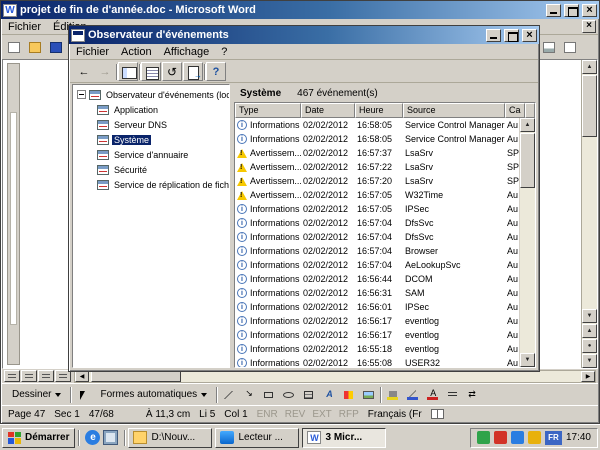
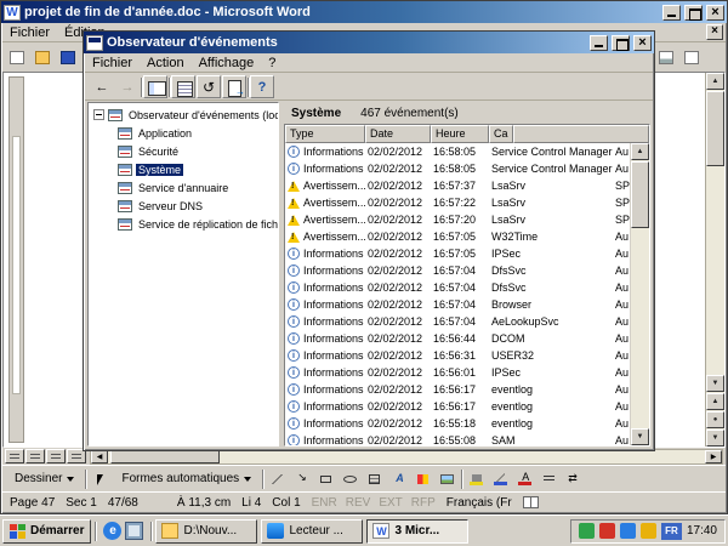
  projet de fin de d'année.doc - Microsoft Word
  Fichier
  Dessiner
  Formes automatiques
  Page 47
  Sec 1
  47/68
  À 11,3 cm
- Li 5
+ Li 4
  Col 1
  ENR
  REV
  EXT
  RFP
  Français (Fr
  Observateur d'événements
  Fichier
  Action
  Affichage
  ?
  Observateur d'événements (loc
  Application
- Serveur DNS
+ Sécurité
  Système
  Service d'annuaire
- Sécurité
+ Serveur DNS
  Service de réplication de fich
  Système
  467 événement(s)
  Type
  Date
  Heure
- Source
  Ca
  Informations
  02/02/2012
  16:58:05
  Service Control Manager
  Au
  Informations
  02/02/2012
  16:58:05
  Service Control Manager
  Au
  Avertissem...
  02/02/2012
  16:57:37
  LsaSrv
  Avertissem...
  02/02/2012
  16:57:22
  LsaSrv
  Avertissem...
  02/02/2012
  16:57:20
  LsaSrv
  Avertissem...
  02/02/2012
  16:57:05
  W32Time
  Au
  Informations
  02/02/2012
  16:57:05
  IPSec
  Au
  Informations
  02/02/2012
  16:57:04
  DfsSvc
  Au
  Informations
  02/02/2012
  16:57:04
  DfsSvc
  Au
  Informations
  02/02/2012
  16:57:04
  Browser
  Au
  Informations
  02/02/2012
  16:57:04
  AeLookupSvc
  Au
  Informations
  02/02/2012
  16:56:44
  DCOM
  Au
  Informations
  02/02/2012
  16:56:31
- SAM
+ USER32
  Au
  Informations
  02/02/2012
  16:56:01
  IPSec
  Au
  Informations
  02/02/2012
  16:56:17
  eventlog
  Au
  Informations
  02/02/2012
  16:56:17
  eventlog
  Au
  Informations
  02/02/2012
  16:55:18
  eventlog
  Au
  Informations
  02/02/2012
  16:55:08
- USER32
+ SAM
  Au
  Démarrer
  D:\Nouv...
  Lecteur ...
  3 Micr...
  FR
  17:40
